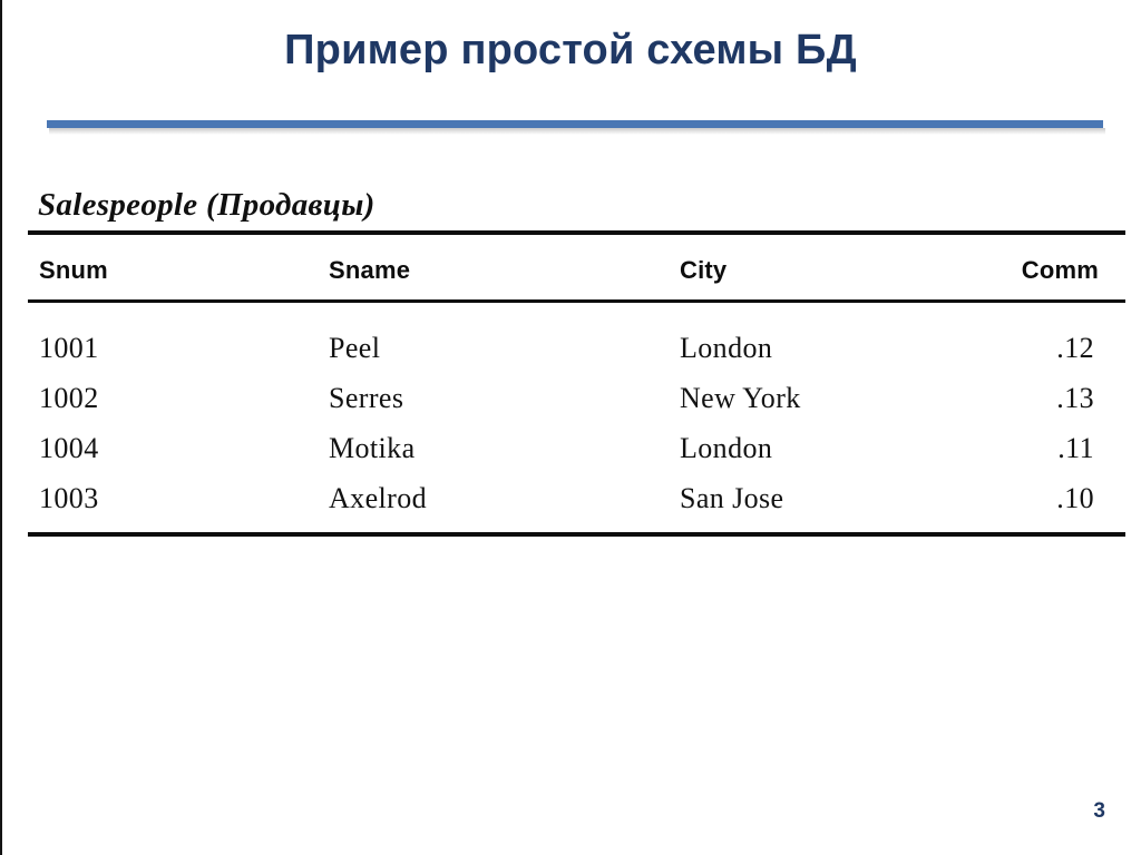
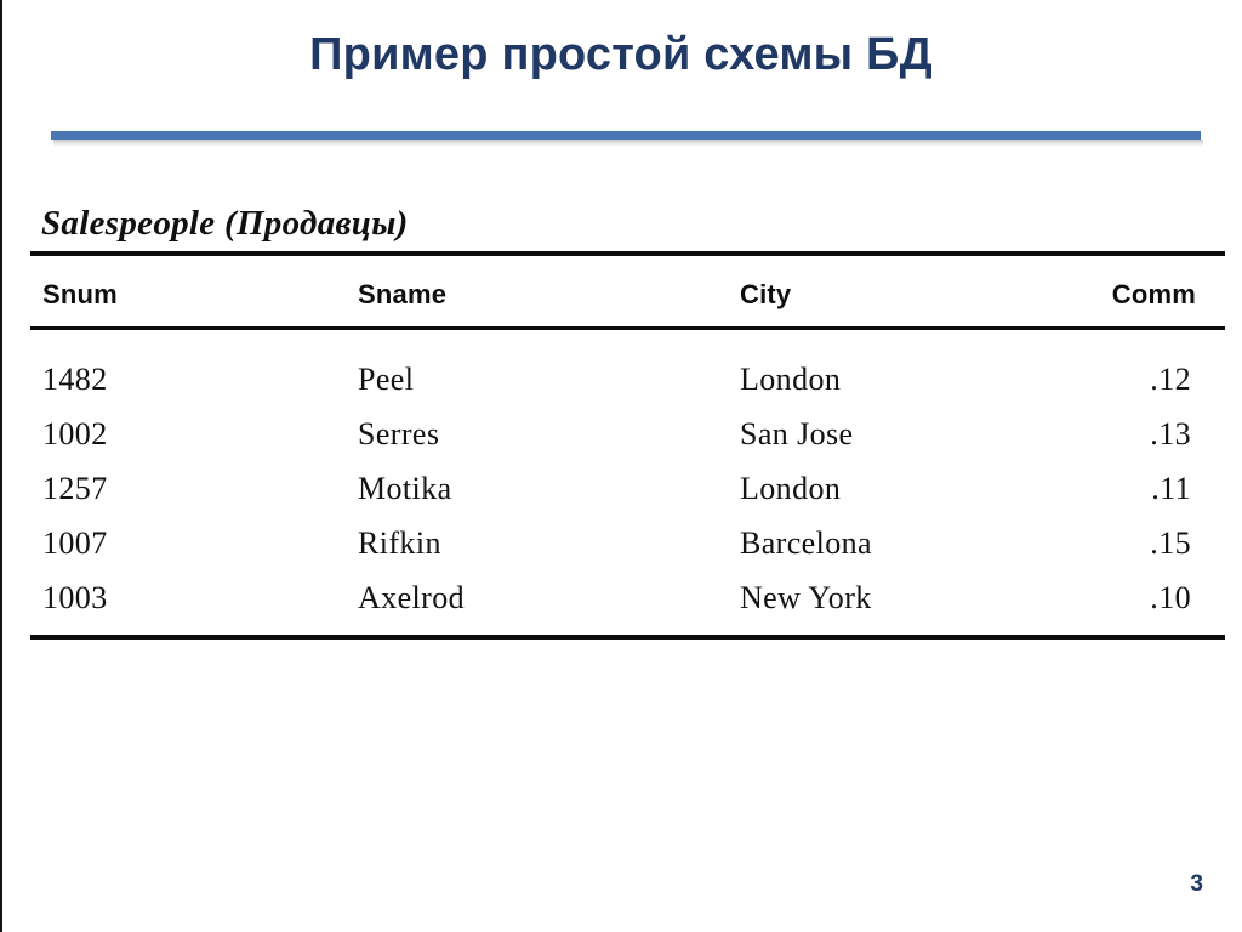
  Пример простой схемы БД
  Salespeople (Продавцы)
  Snum	Sname	City	Comm
- 1001	Peel	London	.12
+ 1482	Peel	London	.12
- 1002	Serres	New York	.13
+ 1002	Serres	San Jose	.13
- 1004	Motika	London	.11
+ 1257	Motika	London	.11
+ 1007	Rifkin	Barcelona	.15
- 1003	Axelrod	San Jose	.10
+ 1003	Axelrod	New York	.10
  3
